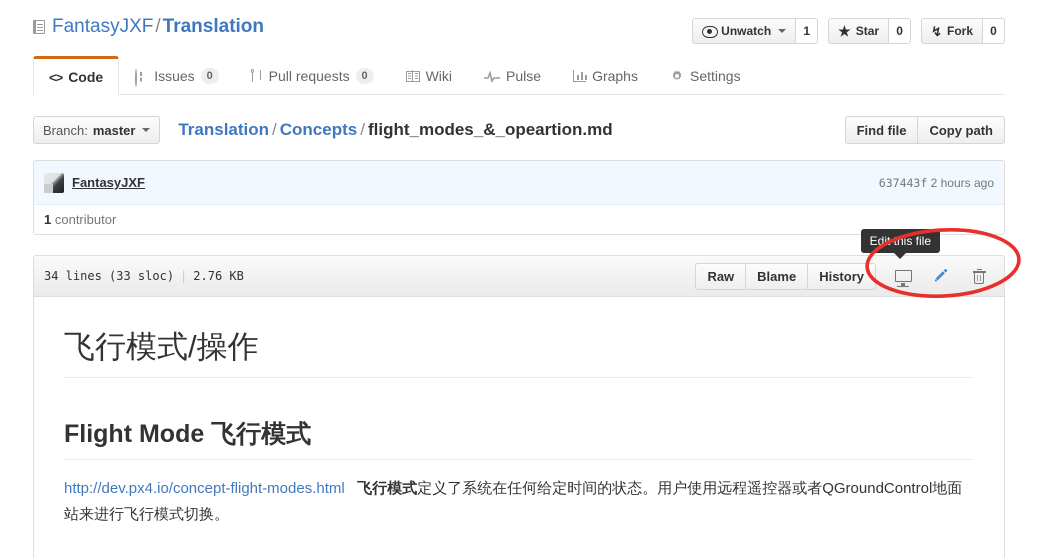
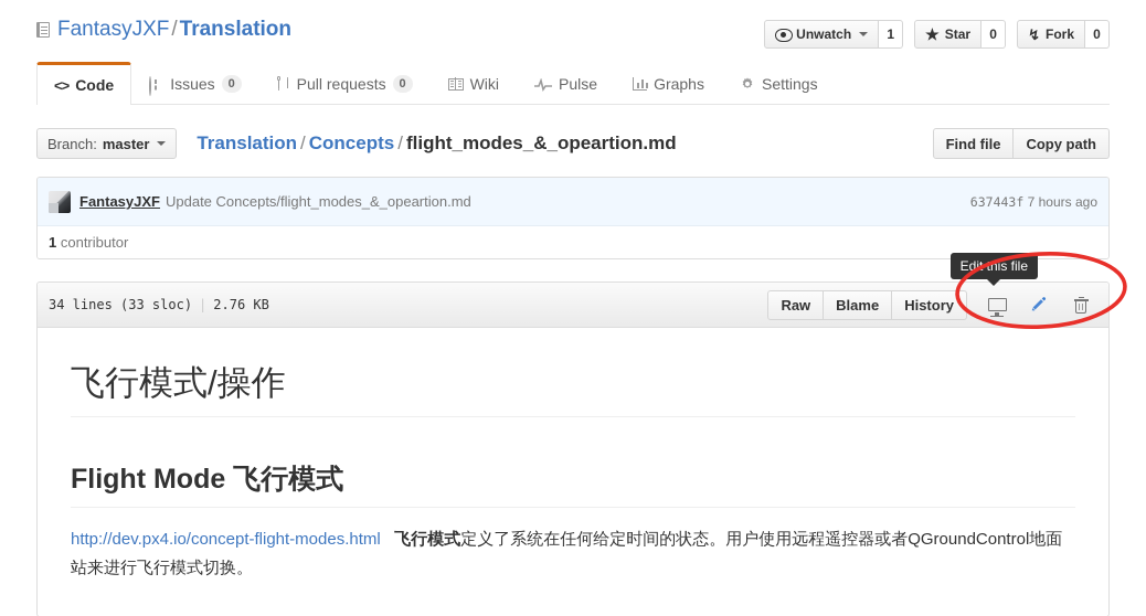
  FantasyJXF/Translation
  Unwatch
  1
  ★
  Star
  0
  ↯
  Fork
  0
  <>
  Code
  Issues
  0
  Pull requests
  0
  Wiki
  Pulse
  Graphs
  Settings
  Branch:
  master
  Translation / Concepts / flight_modes_&_opeartion.md
  Find file
  Copy path
  FantasyJXF
+ Update Concepts/flight_modes_&_opeartion.md
- 637443f 2 hours ago
+ 637443f 7 hours ago
  1
  contributor
  34 lines (33 sloc) | 2.76 KB
  Raw
  Blame
  History
  Edihis file
  飞行模式/操作
  Flight Mode 飞行模式
  http://dev.px4.io/concept-flight-modes.html 飞行模式定义了系统在任何给定时间的状态。用户使用远程遥控器或者QGroundControl地面站来进行飞行模式切换。
